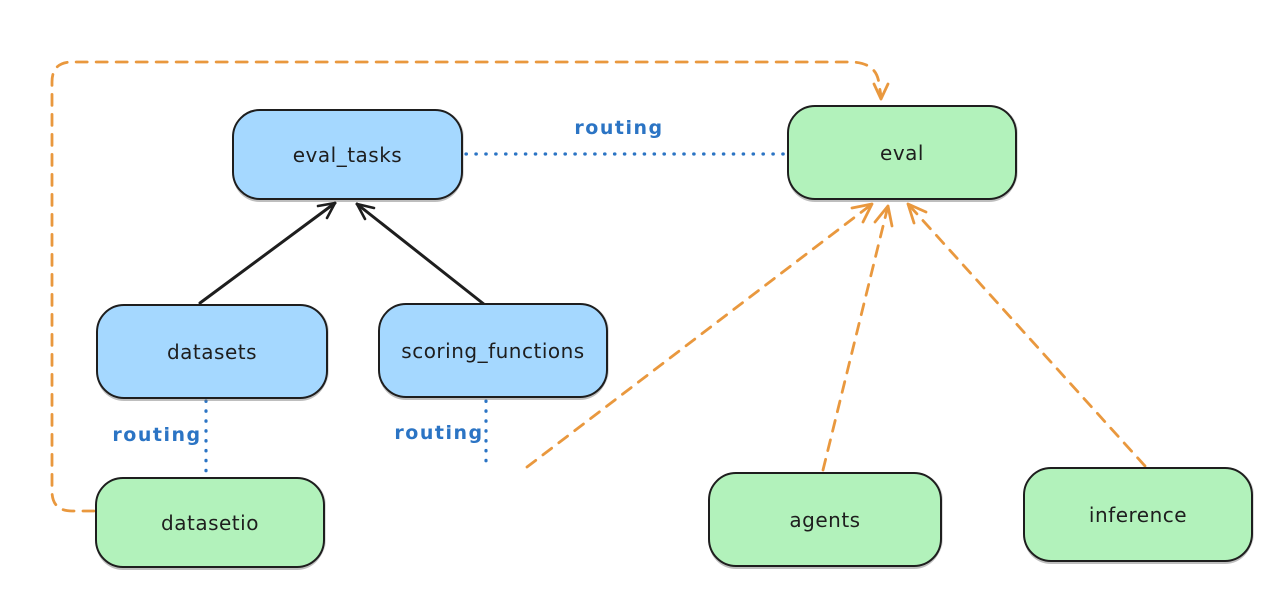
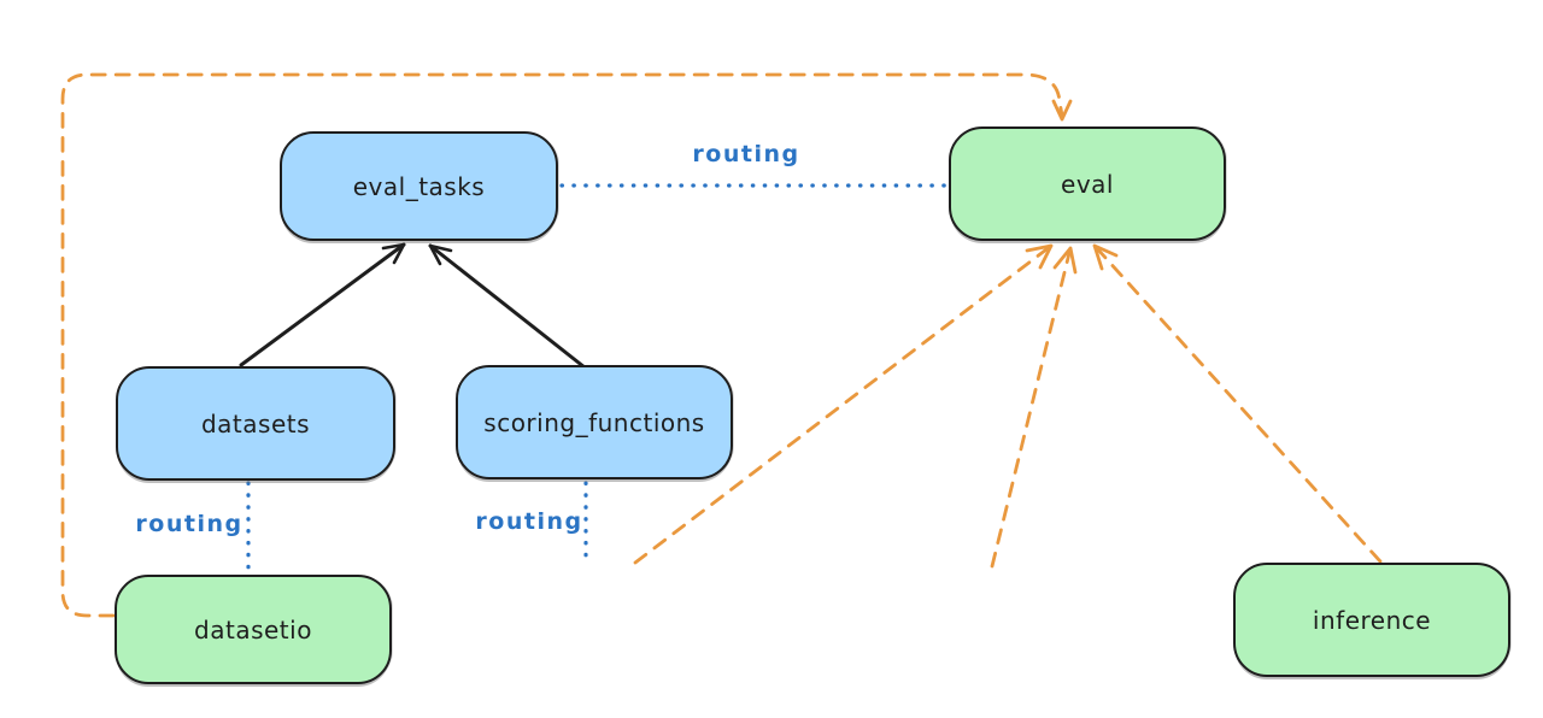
  eval_tasks
  eval
  datasets
  scoring_functions
  datasetio
- agents
  inference
  routing
  routing
  routing
